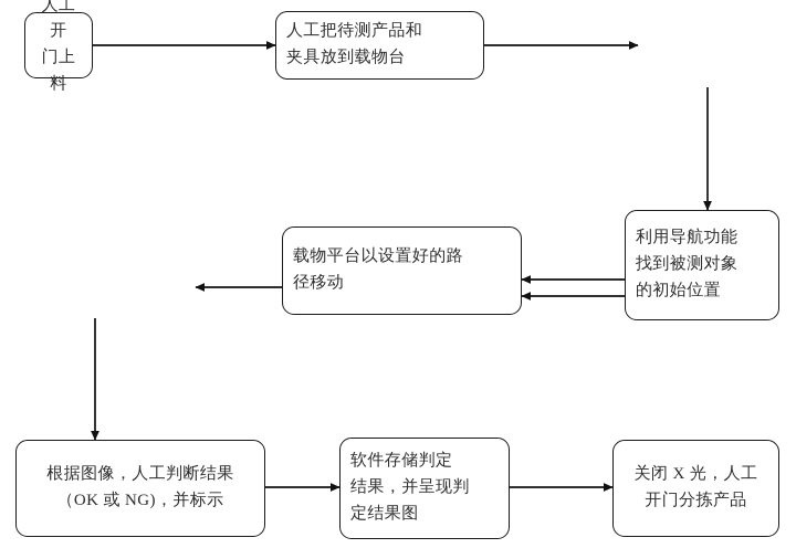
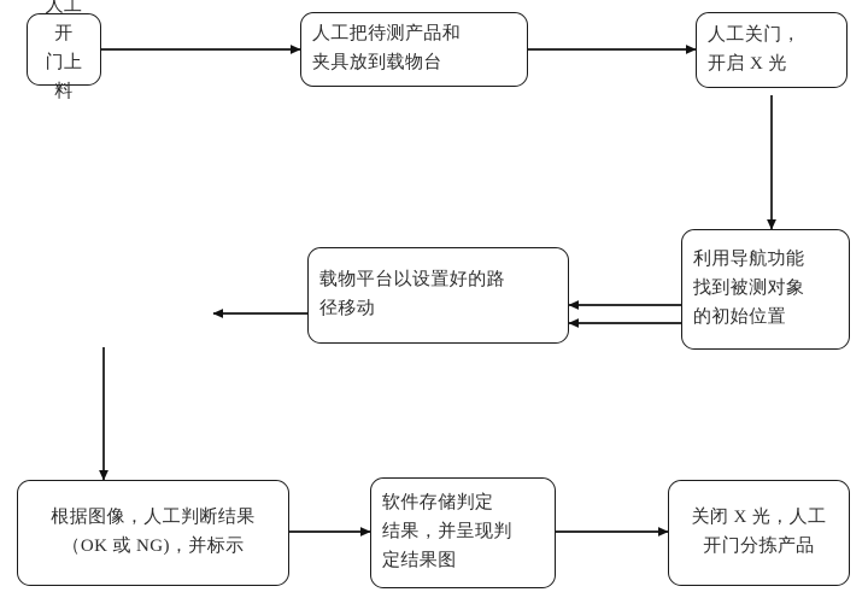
  人工开
  门上料
  人工把待测产品和
  夹具放到载物台
+ 人工关门，
+ 开启 X 光
  利用导航功能
  找到被测对象
  的初始位置
  载物平台以设置好的路
  径移动
  根据图像，人工判断结果
  （OK 或 NG)，并标示
  软件存储判定
  结果，并呈现判
  定结果图
  关闭 X 光，人工
  开门分拣产品
